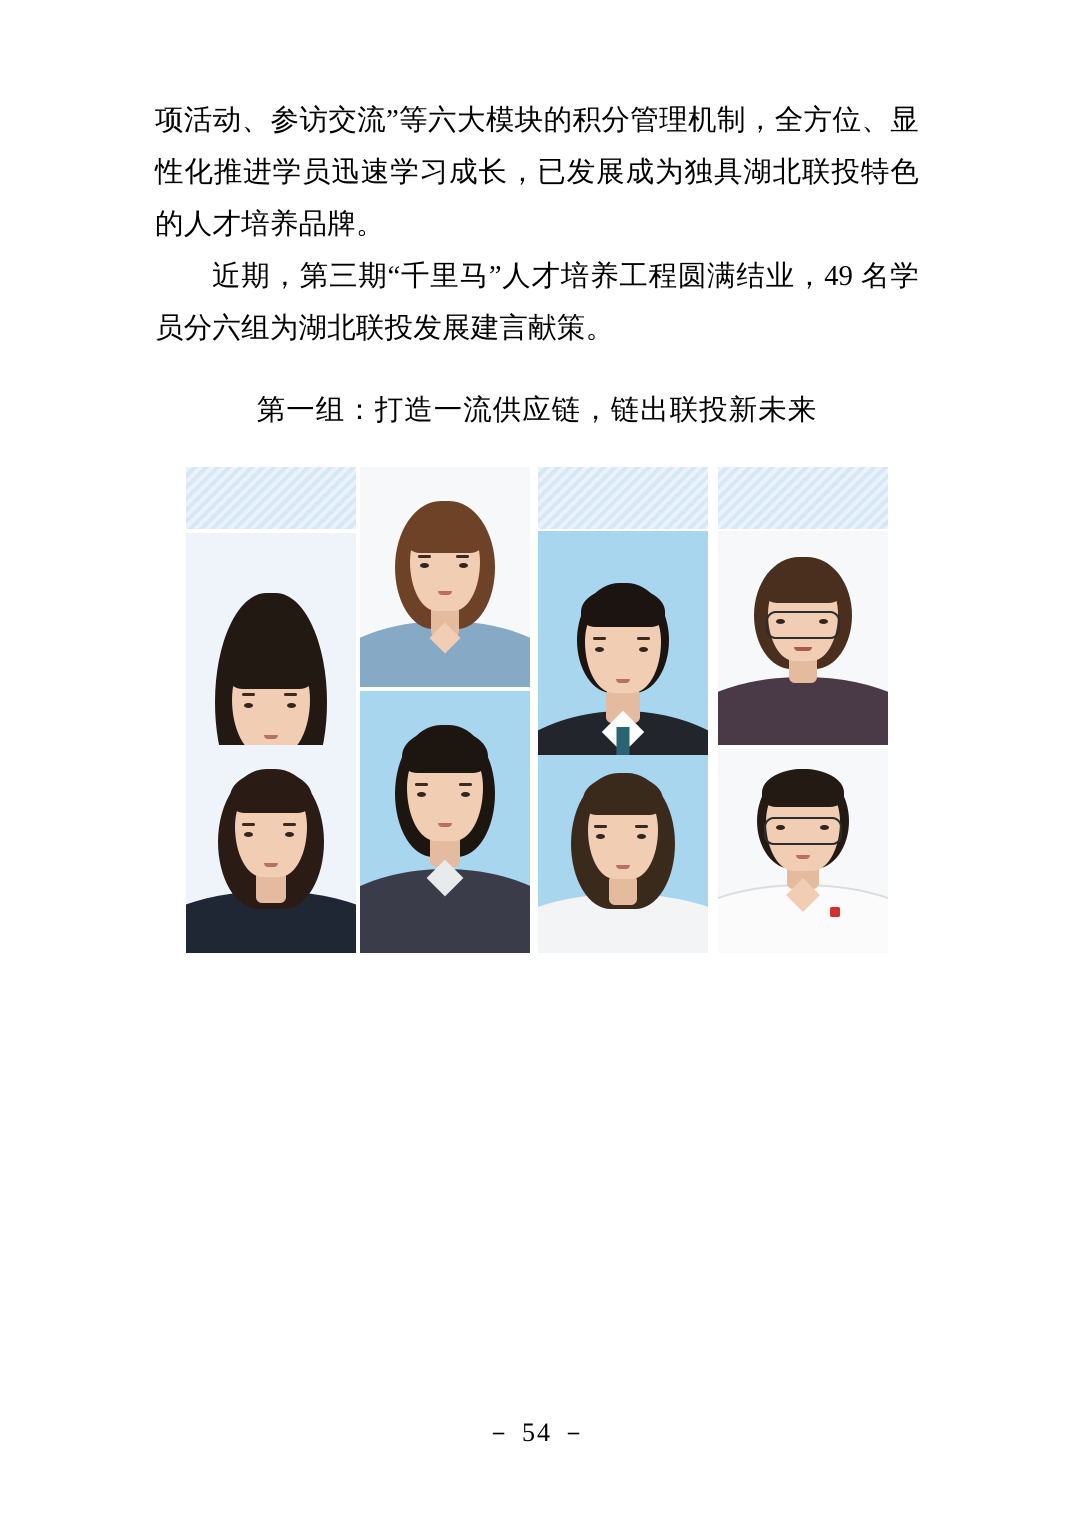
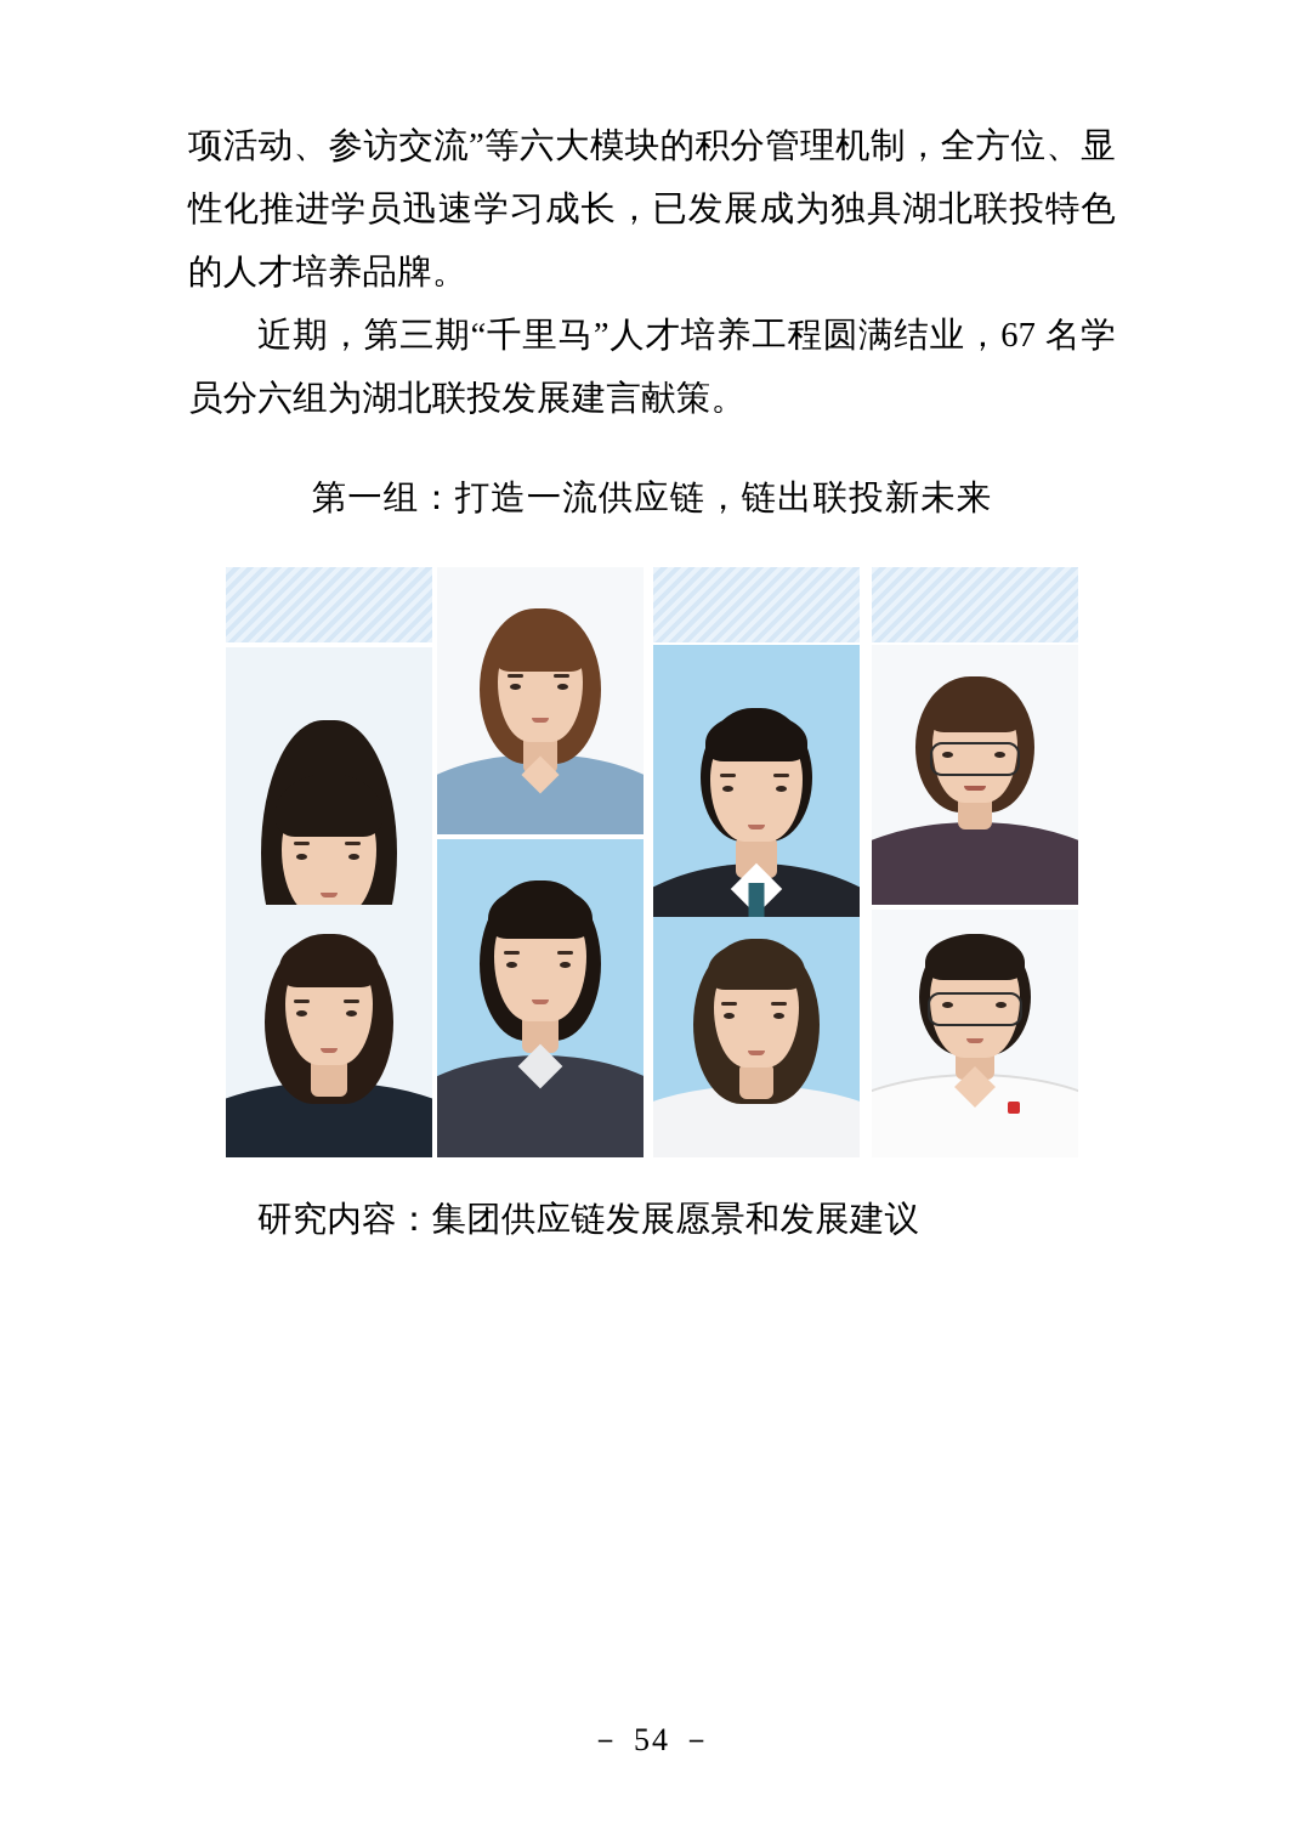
  项活动、参访交流”等六大模块的积分管理机制，全方位、显性化推进学员迅速学习成长，已发展成为独具湖北联投特色的人才培养品牌。
- 近期，第三期“千里马”人才培养工程圆满结业，49 名学员分六组为湖北联投发展建言献策。
+ 近期，第三期“千里马”人才培养工程圆满结业，67 名学员分六组为湖北联投发展建言献策。
  第一组：打造一流供应链，链出联投新未来
+ 研究内容：集团供应链发展愿景和发展建议
  － 54 －
